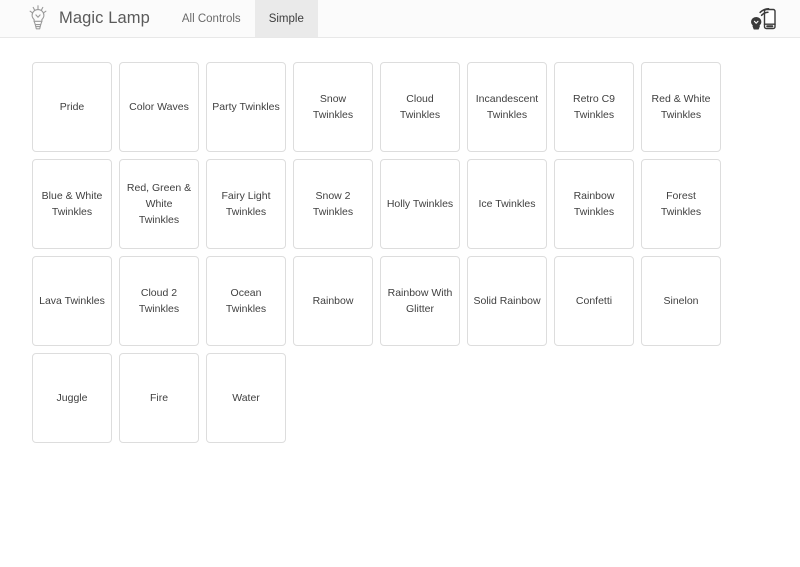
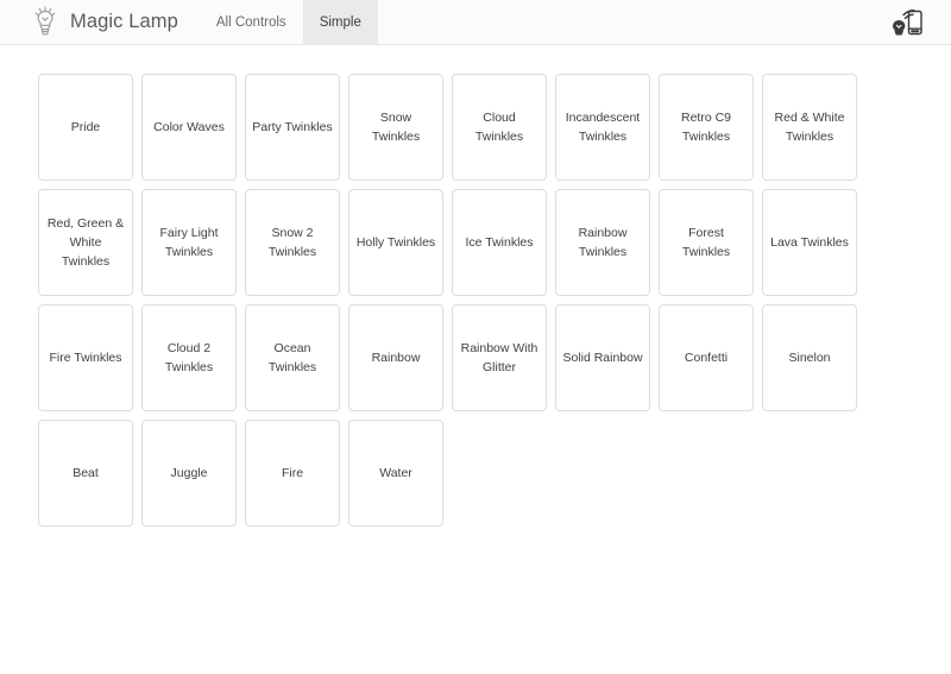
  Magic Lamp
  All Controls
  Simple
  Pride
  Color Waves
  Party Twinkles
  Snow Twinkles
  Cloud Twinkles
  Incandescent Twinkles
  Retro C9 Twinkles
  Red & White Twinkles
- Blue & White Twinkles
  Red, Green & White Twinkles
  Fairy Light Twinkles
  Snow 2 Twinkles
  Holly Twinkles
  Ice Twinkles
  Rainbow Twinkles
  Forest Twinkles
  Lava Twinkles
+ Fire Twinkles
  Cloud 2 Twinkles
  Ocean Twinkles
  Rainbow
  Rainbow With Glitter
  Solid Rainbow
  Confetti
  Sinelon
+ Beat
  Juggle
  Fire
  Water
